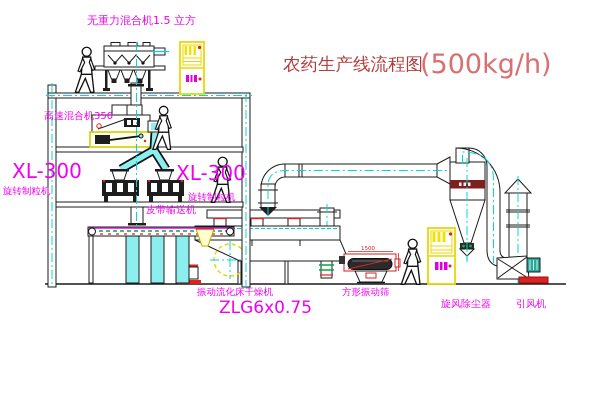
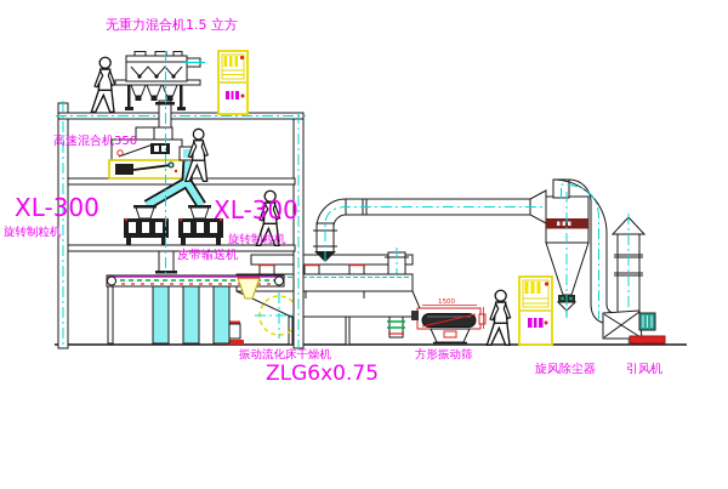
  无重力混合机1.5 立方
- 农药生产线流程图
- (500kg/h)
  高速混合机350
  XL-300
  旋转制粒机
  XL-300
  旋转制粒机
  皮带输送机
  振动流化床干燥机
  ZLG6x0.75
  方形振动筛
  旋风除尘器
  引风机
